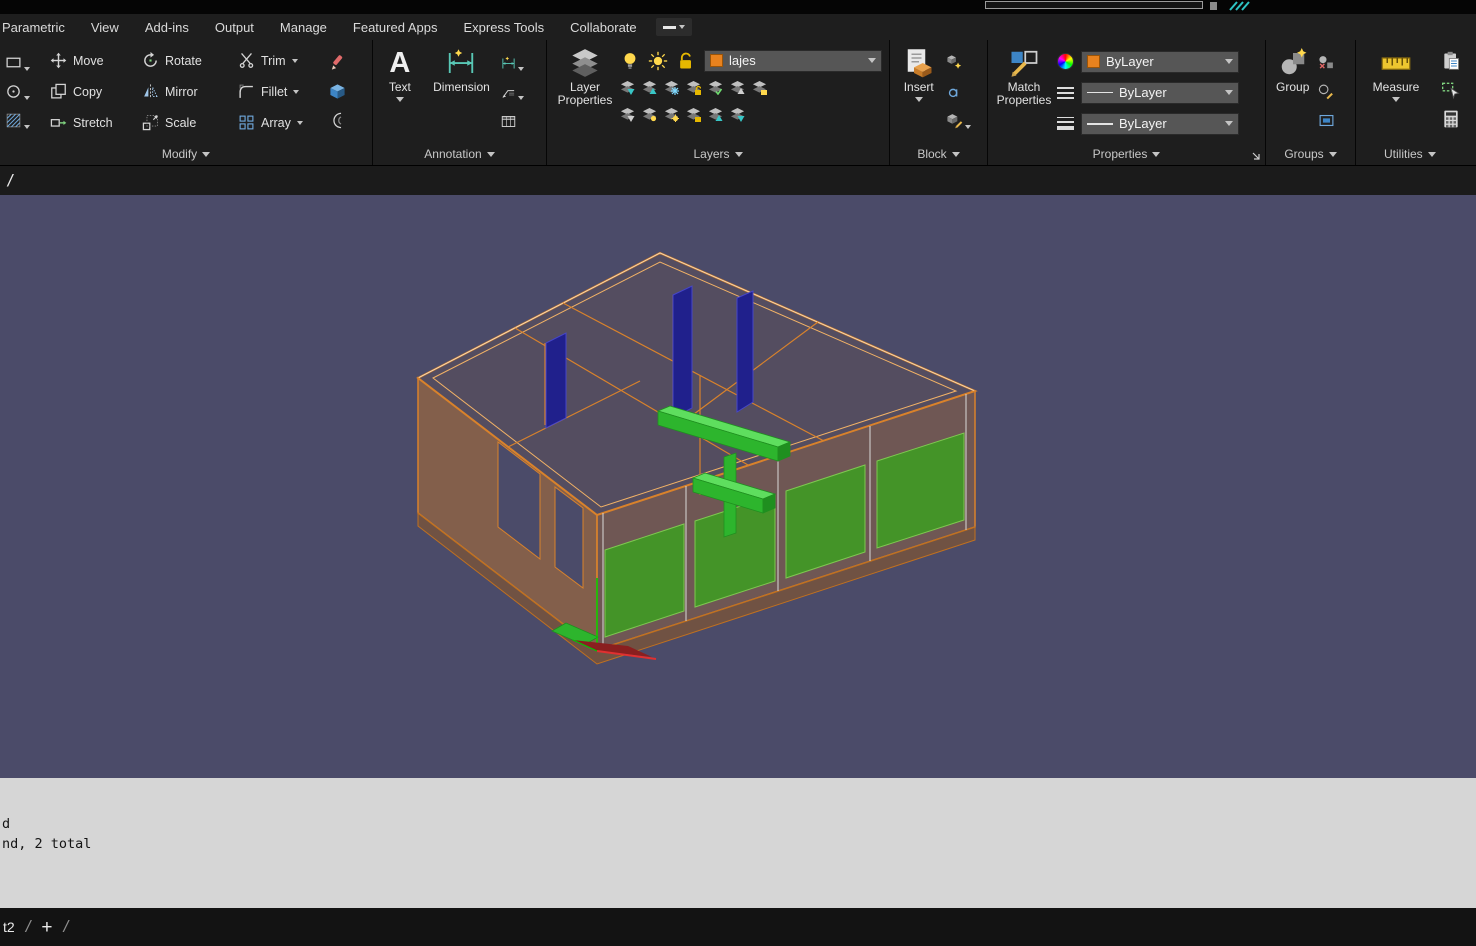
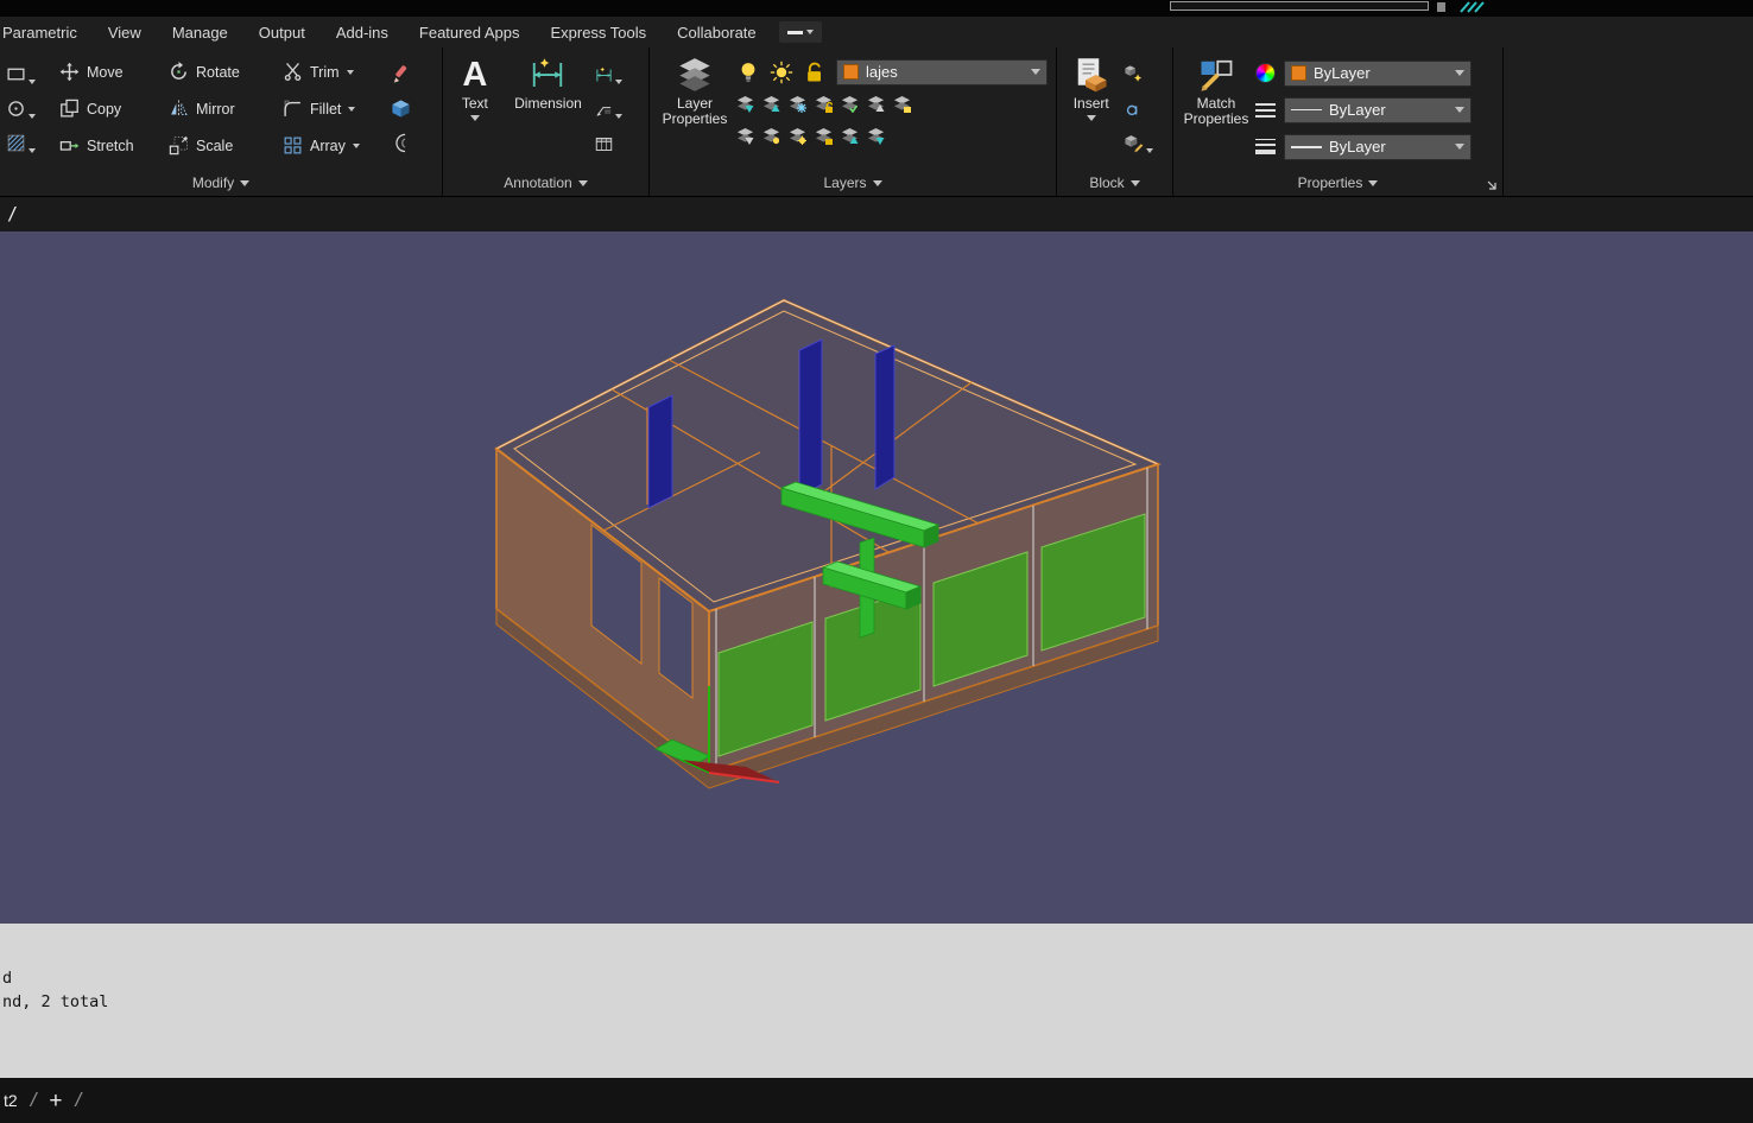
  Parametric
  View
- Add-ins
+ Manage
  Output
- Manage
+ Add-ins
  Featured Apps
  Express Tools
  Collaborate
  Move
  Rotate
  Trim
  Copy
  Mirror
  Fillet
  Stretch
  Scale
  Array
  Modify
  A
  Text
  Dimension
  Annotation
  Layer Properties
  lajes
  Layers
  Insert
  Block
  Match Properties
  ByLayer
  ByLayer
  ByLayer
  Properties
- Group
- Groups
- Measure
- Utilities
  /
  d
  nd, 2 total
  t2
  /
  +
  /
